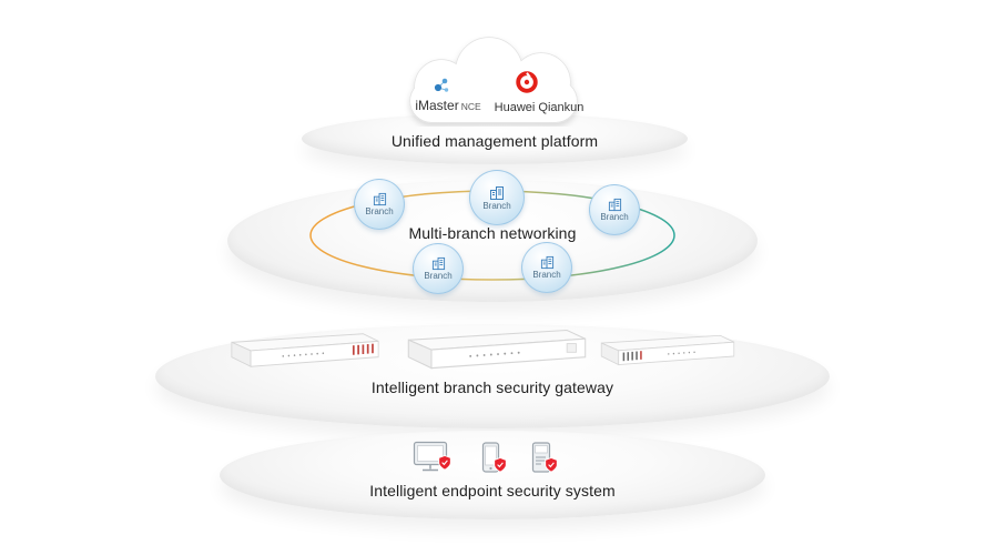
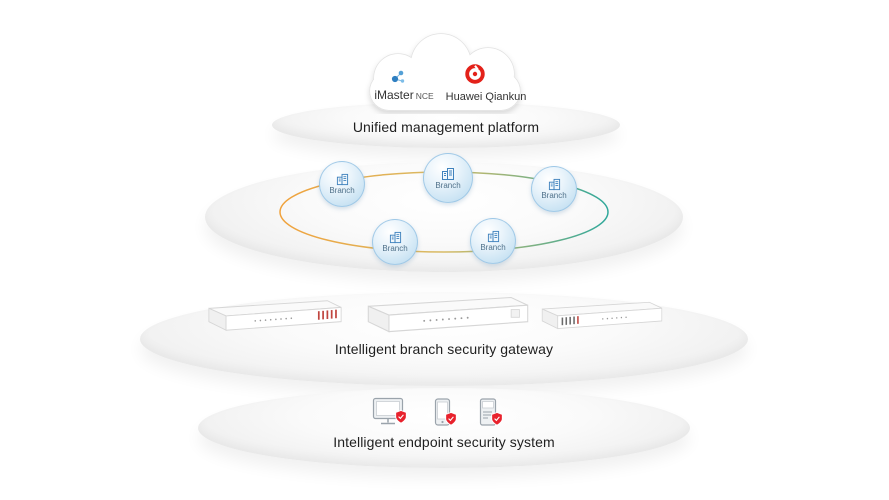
  iMaster NCE
  Huawei Qiankun
  Unified management platform
  Branch
  Branch
  Branch
  Branch
  Branch
- Multi-branch networking
  Intelligent branch security gateway
  Intelligent endpoint security system
